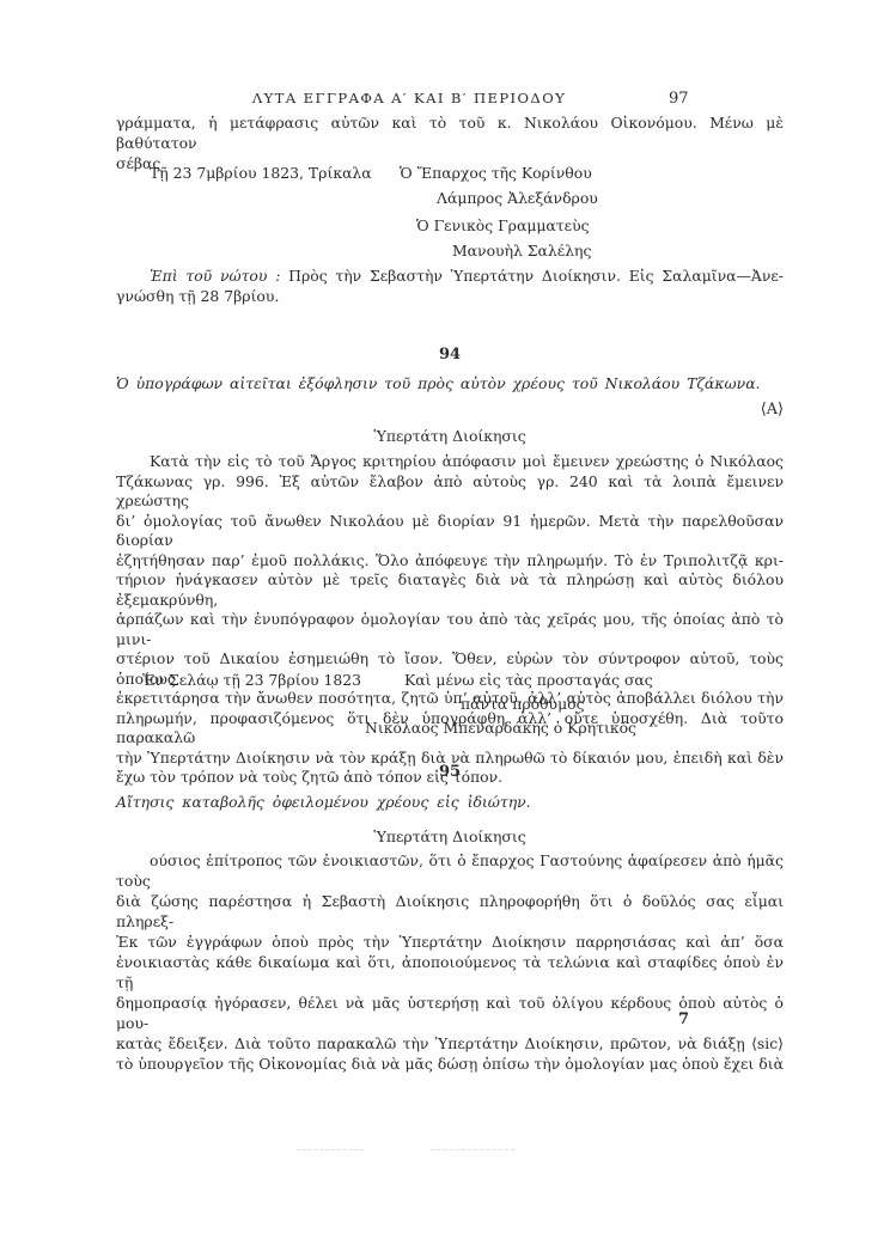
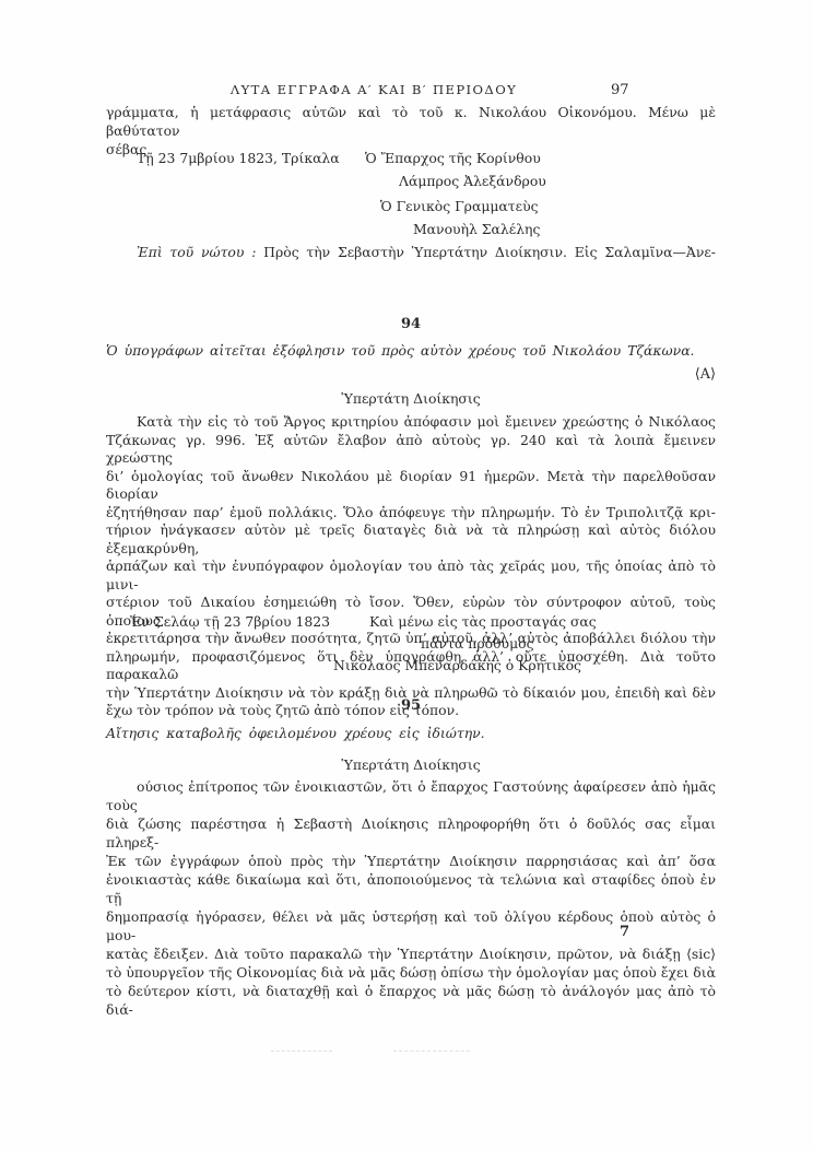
  ΛΥΤΑ ΕΓΓΡΑΦΑ Α′ ΚΑΙ Β′ ΠΕΡΙΟΔΟΥ
  97
  γράμματα, ἡ μετάφρασις αὐτῶν καὶ τὸ τοῦ κ. Νικολάου Οἰκονόμου. Μένω μὲ βαθύτατον
  σέβας
  Τῇ 23 7μβρίου 1823, Τρίκαλα
  Ὁ Ἔπαρχος τῆς Κορίνθου
  Λάμπρος Ἀλεξάνδρου
  Ὁ Γενικὸς Γραμματεὺς
  Μανουὴλ Σαλέλης
  Ἐπὶ τοῦ νώτου : Πρὸς τὴν Σεβαστὴν Ὑπερτάτην Διοίκησιν. Εἰς Σαλαμῖνα—Ἀνε-
- γνώσθη τῇ 28 7βρίου.
  94
  Ὁ ὑπογράφων αἰτεῖται ἐξόφλησιν τοῦ πρὸς αὐτὸν χρέους τοῦ Νικολάου Τζάκωνα.
  ⟨Α⟩
  Ὑπερτάτη Διοίκησις
  Κατὰ τὴν εἰς τὸ τοῦ Ἄργος κριτηρίου ἀπόφασιν μοὶ ἔμεινεν χρεώστης ὁ Νικόλαος
  Τζάκωνας γρ. 996. Ἐξ αὐτῶν ἔλαβον ἀπὸ αὐτοὺς γρ. 240 καὶ τὰ λοιπὰ ἔμεινεν χρεώστης
  δι’ ὁμολογίας τοῦ ἄνωθεν Νικολάου μὲ διορίαν 91 ἡμερῶν. Μετὰ τὴν παρελθοῦσαν διορίαν
  ἐζητήθησαν παρ’ ἐμοῦ πολλάκις. Ὅλο ἀπόφευγε τὴν πληρωμήν. Τὸ ἐν Τριπολιτζᾷ κρι-
  τήριον ἠνάγκασεν αὐτὸν μὲ τρεῖς διαταγὲς διὰ νὰ τὰ πληρώσῃ καὶ αὐτὸς διόλου ἐξεμακρύνθη,
  ἁρπάζων καὶ τὴν ἐνυπόγραφον ὁμολογίαν του ἀπὸ τὰς χεῖράς μου, τῆς ὁποίας ἀπὸ τὸ μινι-
  στέριον τοῦ Δικαίου ἐσημειώθη τὸ ἴσον. Ὅθεν, εὑρὼν τὸν σύντροφον αὐτοῦ, τοὺς ὁποίους
  ἐκρετιτάρησα τὴν ἄνωθεν ποσότητα, ζητῶ ὑπ’ αὐτοῦ, ἀλλ’ αὐτὸς ἀποβάλλει διόλου τὴν
  πληρωμήν, προφασιζόμενος ὅτι δὲν ὑπογράφθη ἀλλ’ οὔτε ὑποσχέθη. Διὰ τοῦτο παρακαλῶ
  τὴν Ὑπερτάτην Διοίκησιν νὰ τὸν κράξῃ διὰ νὰ πληρωθῶ τὸ δίκαιόν μου, ἐπειδὴ καὶ δὲν
  ἔχω τὸν τρόπον νὰ τοὺς ζητῶ ἀπὸ τόπον εἰς τόπον.
  Ἐν Σελάῳ τῇ 23 7βρίου 1823
  Καὶ μένω εἰς τὰς προσταγάς σας
  πάντα πρόθυμος
  Νικόλαος Μπεναρδάκης ὁ Κρητικός
  95
  Αἴτησις καταβολῆς ὀφειλομένου χρέους εἰς ἰδιώτην.
  Ὑπερτάτη Διοίκησις
  ούσιος ἐπίτροπος τῶν ἐνοικιαστῶν, ὅτι ὁ ἔπαρχος Γαστούνης ἀφαίρεσεν ἀπὸ ἡμᾶς τοὺς
  διὰ ζώσης παρέστησα ἡ Σεβαστὴ Διοίκησις πληροφορήθη ὅτι ὁ δοῦλός σας εἶμαι πληρεξ-
  Ἐκ τῶν ἐγγράφων ὁποὺ πρὸς τὴν Ὑπερτάτην Διοίκησιν παρρησιάσας καὶ ἀπ’ ὅσα
  ἐνοικιαστὰς κάθε δικαίωμα καὶ ὅτι, ἀποποιούμενος τὰ τελώνια καὶ σταφίδες ὁποὺ ἐν τῇ
  δημοπρασίᾳ ἠγόρασεν, θέλει νὰ μᾶς ὑστερήσῃ καὶ τοῦ ὀλίγου κέρδους ὁποὺ αὐτὸς ὁ μου-
  κατὰς ἔδειξεν. Διὰ τοῦτο παρακαλῶ τὴν Ὑπερτάτην Διοίκησιν, πρῶτον, νὰ διάξῃ ⟨sic⟩
  τὸ ὑπουργεῖον τῆς Οἰκονομίας διὰ νὰ μᾶς δώσῃ ὀπίσω τὴν ὁμολογίαν μας ὁποὺ ἔχει διὰ
+ τὸ δεύτερον κίστι, νὰ διαταχθῇ καὶ ὁ ἔπαρχος νὰ μᾶς δώσῃ τὸ ἀνάλογόν μας ἀπὸ τὸ διά-
  7
